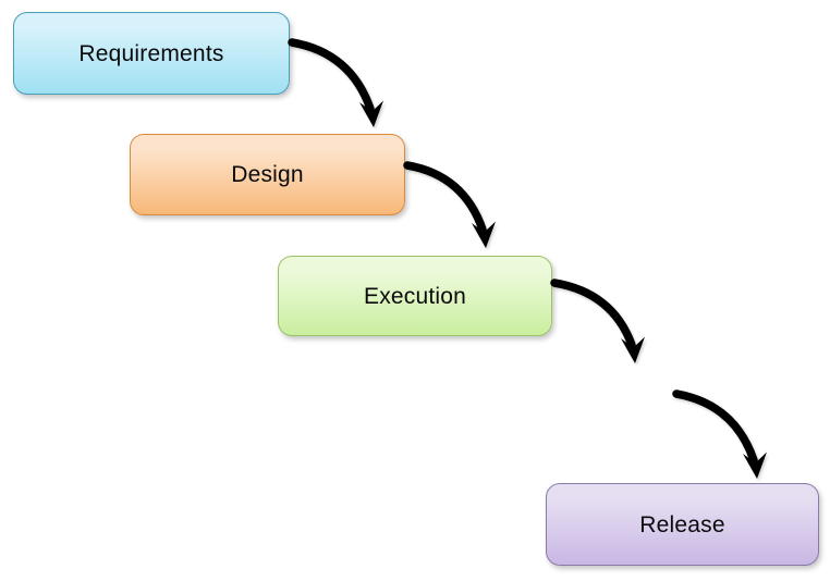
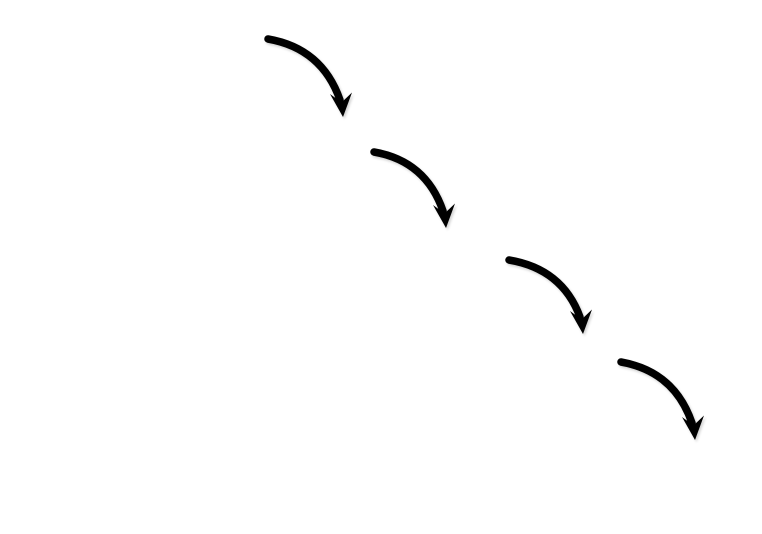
- Requirements
- Design
- Execution
- Release
